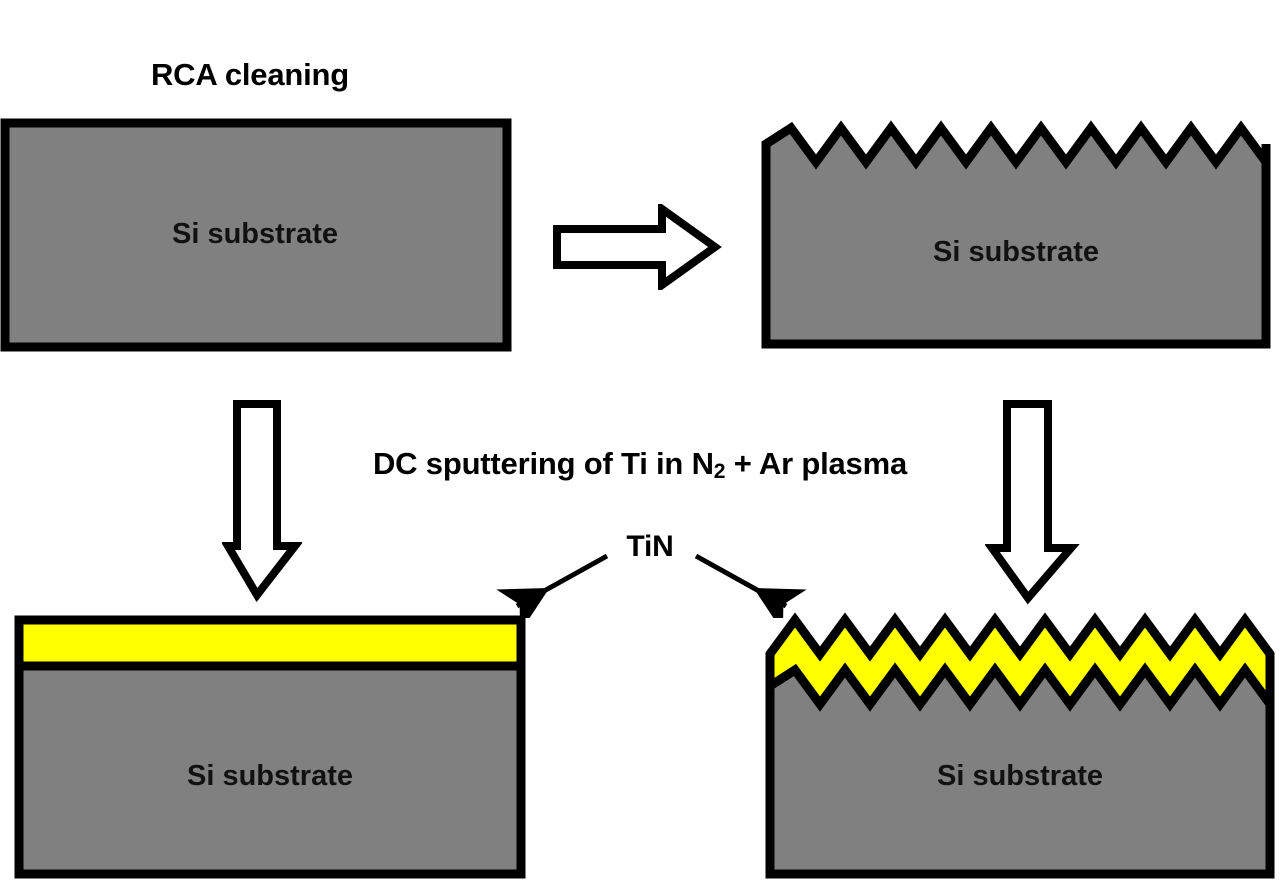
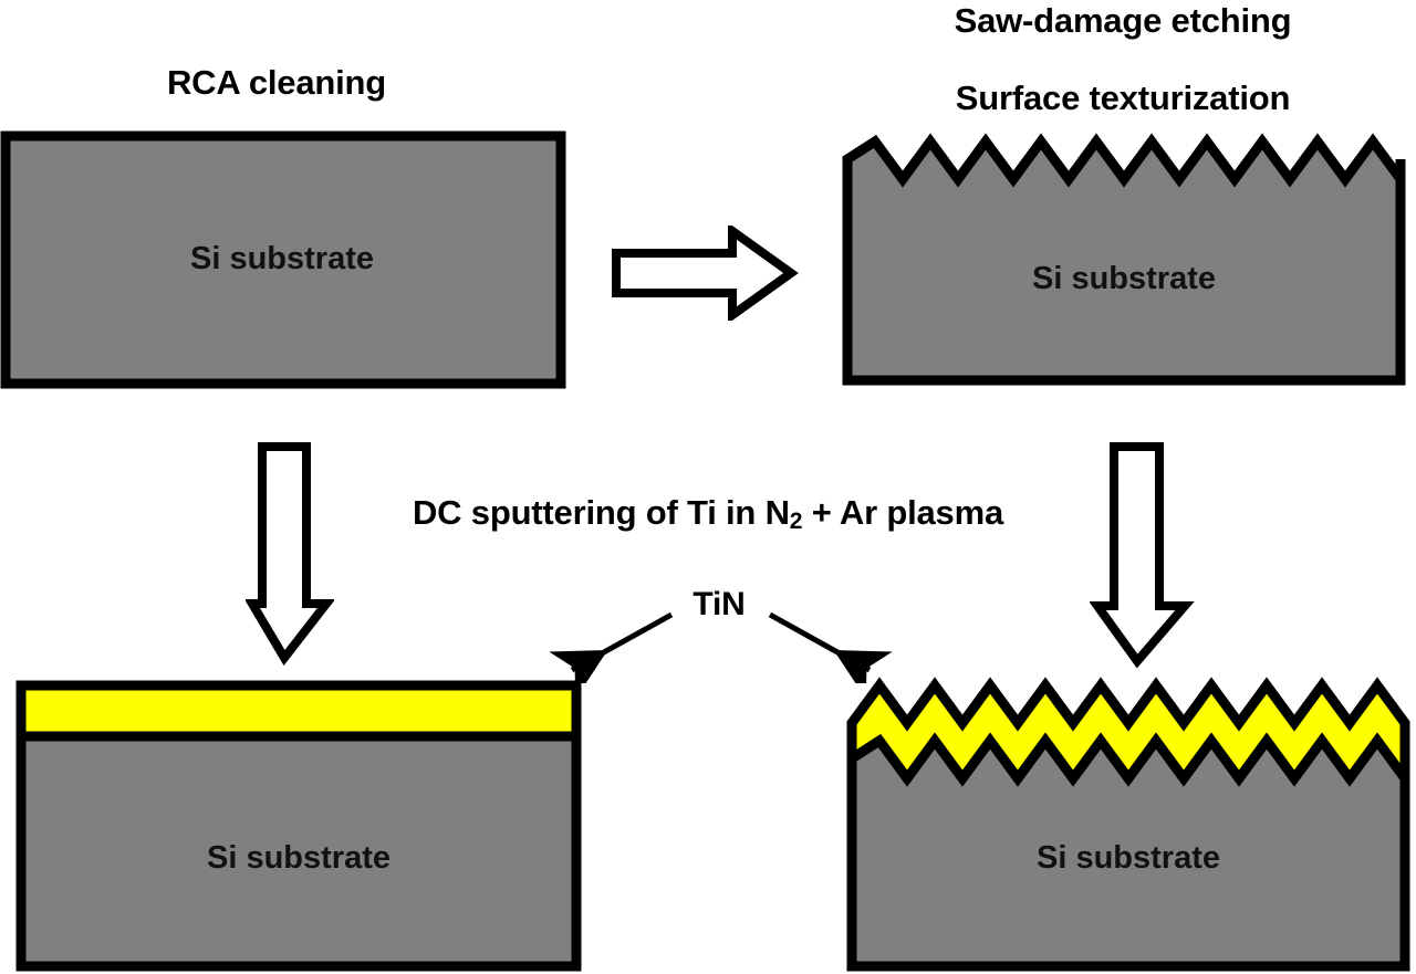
  RCA cleaning
  Si substrate
+ Saw-damage etching
+ Surface texturization
  Si substrate
  DC sputtering of Ti in N2 + Ar plasma
  TiN
  Si substrate
  Si substrate
